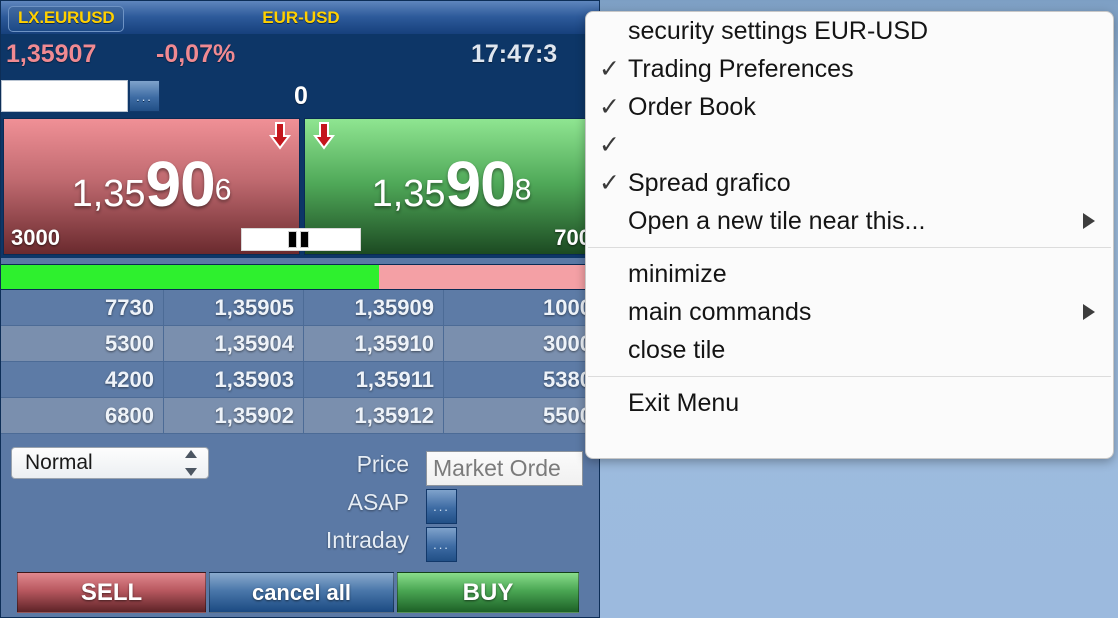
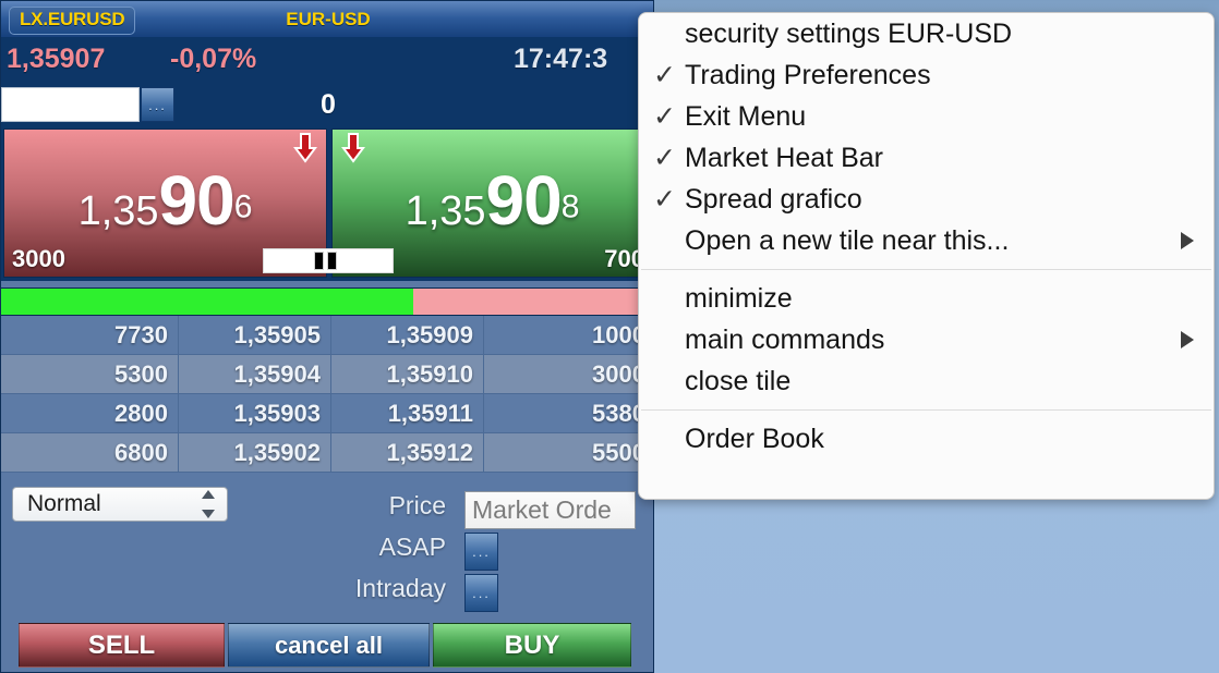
  LX.EURUSD
  EUR-USD
  1,35907
  -0,07%
  17:47:3
  ...
  0
  1,35906
  3000
  1,35908
  7730
  1,35905
  1,35909
  100
  5300
  1,35904
  1,35910
  300
- 4200
+ 2800
  1,35903
  1,35911
  538
  6800
  1,35902
  1,35912
  550
  Normal
  Price
  ASAP
  Intraday
  Market Orde
  ...
  ...
  SELL
  cancel all
  BUY
  security settings EUR-USD
  ✓
  Trading Preferences
  ✓
- Order Book
+ Exit Menu
  ✓
+ Market Heat Bar
  ✓
  Spread grafico
  Open a new tile near this...
  minimize
  main commands
  close tile
- Exit Menu
+ Order Book
